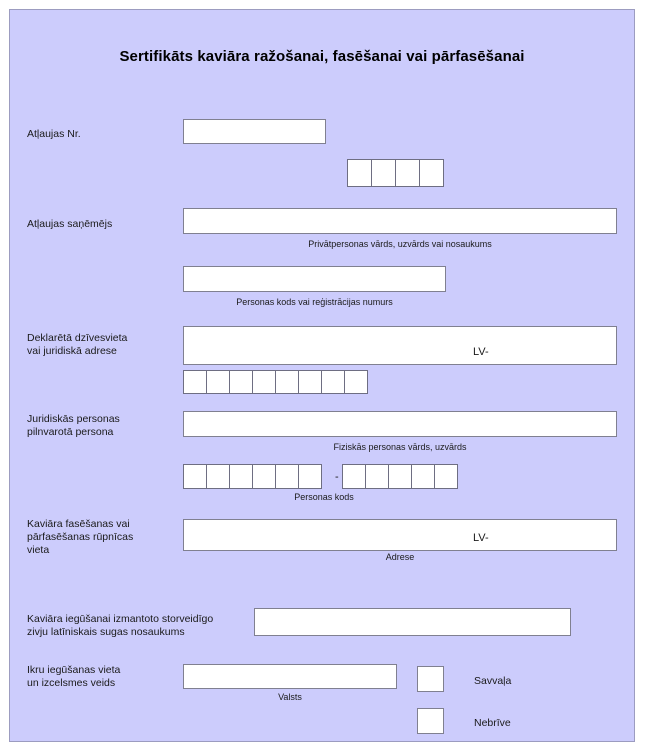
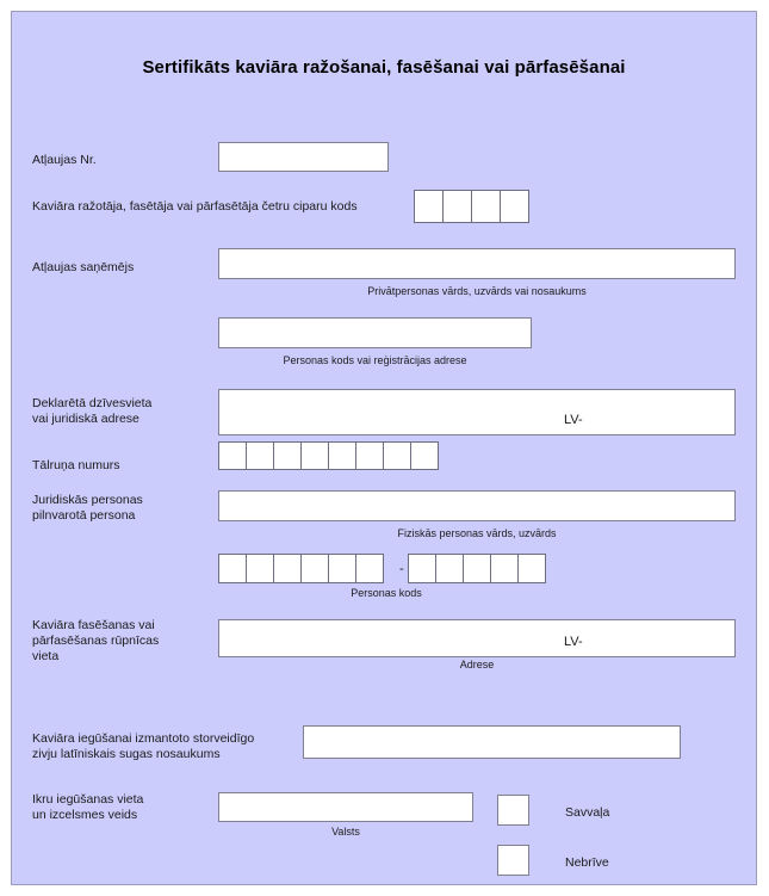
  Sertifikāts kaviāra ražošanai, fasēšanai vai pārfasēšanai
  Atļaujas Nr.
+ Kaviāra ražotāja, fasētāja vai pārfasētāja četru ciparu kods
  Atļaujas saņēmējs
  Privātpersonas vārds, uzvārds vai nosaukums
- Personas kods vai reģistrācijas numurs
+ Personas kods vai reģistrācijas adrese
  Deklarētā dzīvesvieta
  vai juridiskā adrese
  LV-
+ Tālruņa numurs
  Juridiskās personas
  pilnvarotā persona
  Fiziskās personas vārds, uzvārds
  -
  Personas kods
  Kaviāra fasēšanas vai
  pārfasēšanas rūpnīcas
  vieta
  LV-
  Adrese
  Kaviāra iegūšanai izmantoto storveidīgo
  zivju latīniskais sugas nosaukums
  Ikru iegūšanas vieta
  un izcelsmes veids
  Valsts
  Savvaļa
  Nebrīve
